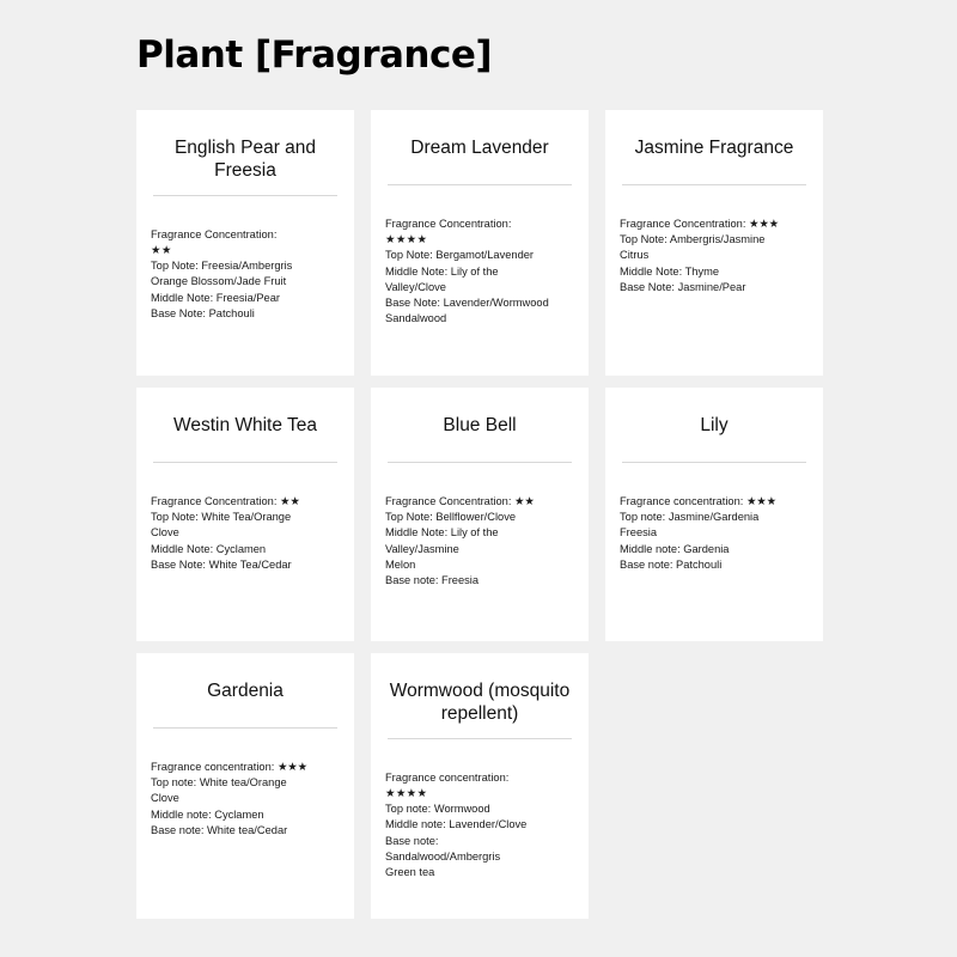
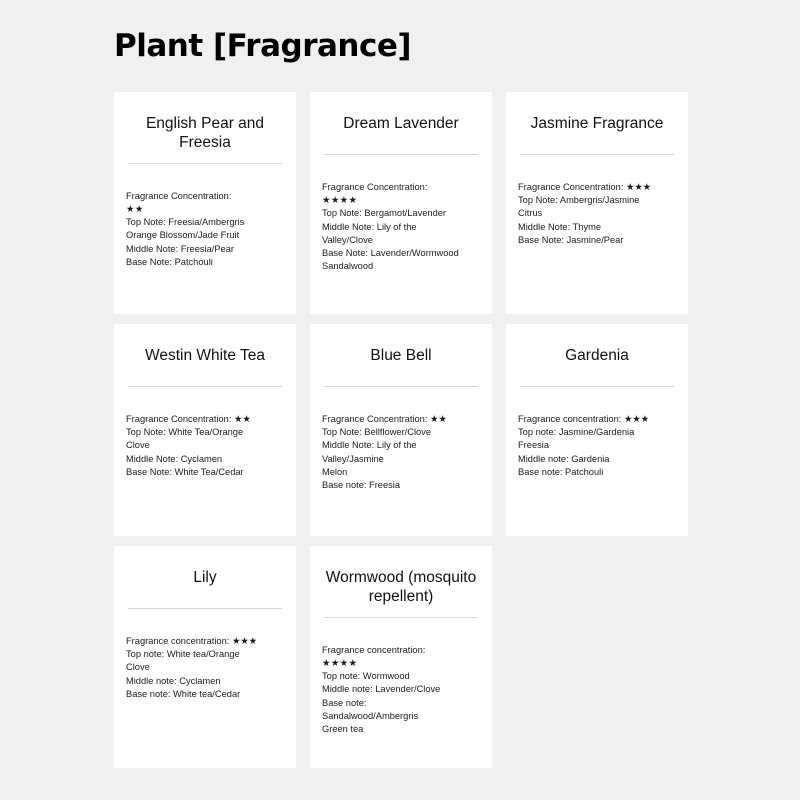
  Plant [Fragrance]
  English Pear and Freesia
  Fragrance Concentration:
  ★★
  Top Note: Freesia/Ambergris
  Orange Blossom/Jade Fruit
  Middle Note: Freesia/Pear
  Base Note: Patchouli
  Dream Lavender
  Fragrance Concentration:
  ★★★★
  Top Note: Bergamot/Lavender
  Middle Note: Lily of the
  Valley/Clove
  Base Note: Lavender/Wormwood
  Sandalwood
  Jasmine Fragrance
  Fragrance Concentration: ★★★
  Top Note: Ambergris/Jasmine
  Citrus
  Middle Note: Thyme
  Base Note: Jasmine/Pear
  Westin White Tea
  Fragrance Concentration: ★★
  Top Note: White Tea/Orange
  Clove
  Middle Note: Cyclamen
  Base Note: White Tea/Cedar
  Blue Bell
  Fragrance Concentration: ★★
  Top Note: Bellflower/Clove
  Middle Note: Lily of the
  Valley/Jasmine
  Melon
  Base note: Freesia
- Lily
+ Gardenia
  Fragrance concentration: ★★★
  Top note: Jasmine/Gardenia
  Freesia
  Middle note: Gardenia
  Base note: Patchouli
- Gardenia
+ Lily
  Fragrance concentration: ★★★
  Top note: White tea/Orange
  Clove
  Middle note: Cyclamen
  Base note: White tea/Cedar
  Wormwood (mosquito repellent)
  Fragrance concentration:
  ★★★★
  Top note: Wormwood
  Middle note: Lavender/Clove
  Base note:
  Sandalwood/Ambergris
  Green tea
